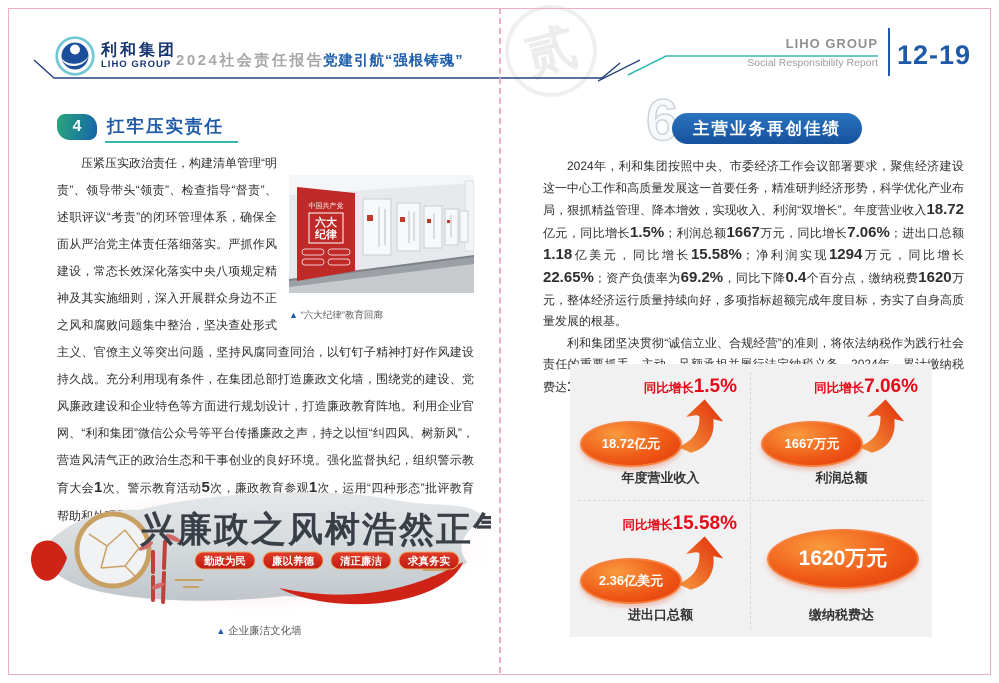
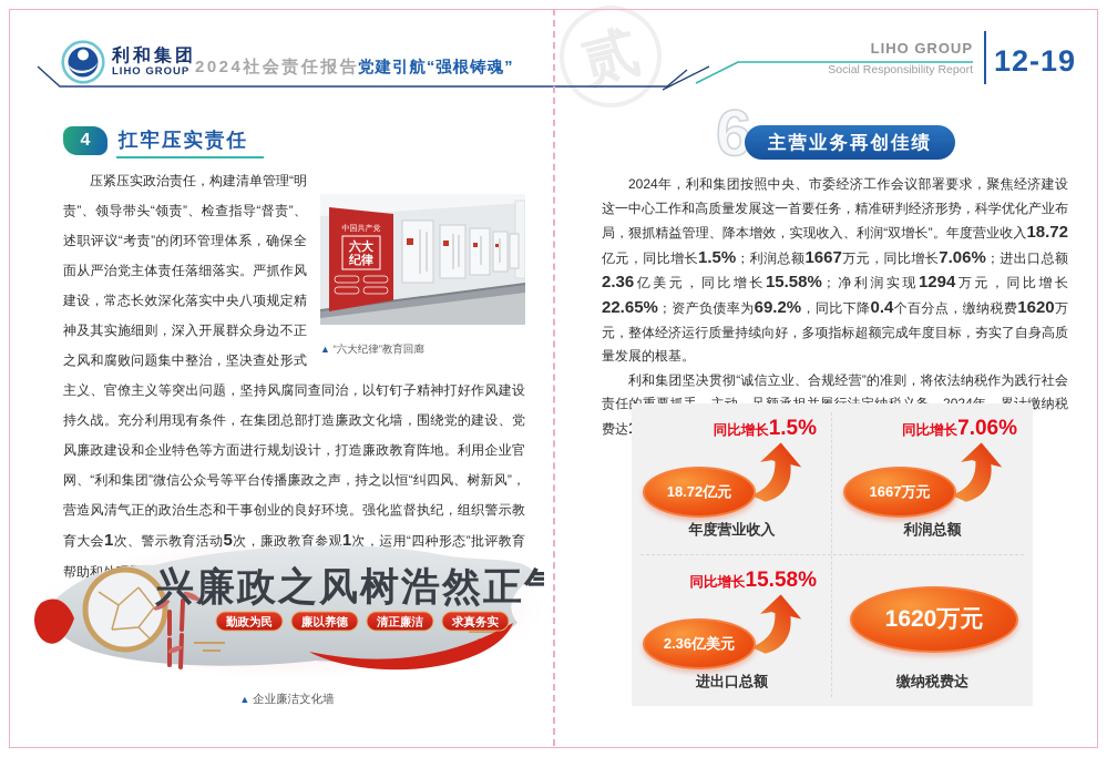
  利和集团
  LIHO GROUP
  2024社会责任报告
  党建引航“强根铸魂”
  LIHO GROUP
  Social Responsibility Report
  12-19
  4
  扛牢压实责任
  六大
  纪律
  ▲ “六大纪律”教育回廊
  压紧压实政治责任，构建清单管理“明责”、领导带头“领责”、检查指导“督责”、述职评议“考责”的闭环管理体系，确保全面从严治党主体责任落细落实。严抓作风建设，常态长效深化落实中央八项规定精神及其实施细则，深入开展群众身边不正之风和腐败问题集中整治，坚决查处形式主义、官僚主义等突出问题，坚持风腐同查同治，以钉钉子精神打好作风建设持久战。充分利用现有条件，在集团总部打造廉政文化墙，围绕党的建设、党风廉政建设和企业特色等方面进行规划设计，打造廉政教育阵地。利用企业官网、“利和集团”微信公众号等平台传播廉政之声，持之以恒“纠四风、树新风”，营造风清气正的政治生态和干事创业的良好环境。强化监督执纪，组织警示教育大会1次、警示教育活动5次，廉政教育参观1次，运用“四种形态”批评教育帮
  兴廉政之风树浩然正
  勤政为民
  廉以养德
  清正廉洁
  求真务实
  ▲ 企业廉洁文化墙
  6
  主营业务再创佳绩
- 2024年，利和集团按照中央、市委经济工作会议部署要求，聚焦经济建设这一中心工作和高质量发展这一首要任务，精准研判经济形势，科学优化产业布局，狠抓精益管理、降本增效，实现收入、利润“双增长”。年度营业收入18.72亿元，同比增长1.5%；利润总额1667万元，同比增长7.06%；进出口总额1.18亿美元，同比增长15.58%；净利润实现1294万元，同比增长22.65%；资产负债率为69.2%，同比下降0.4个百分点，缴纳税费1620万元，整体经济运行质量持续向好，多项指标超额完成年度目标，夯实了自身高质量发展的根基。
+ 2024年，利和集团按照中央、市委经济工作会议部署要求，聚焦经济建设这一中心工作和高质量发展这一首要任务，精准研判经济形势，科学优化产业布局，狠抓精益管理、降本增效，实现收入、利润“双增长”。年度营业收入18.72亿元，同比增长1.5%；利润总额1667万元，同比增长7.06%；进出口总额2.36亿美元，同比增长15.58%；净利润实现1294万元，同比增长22.65%；资产负债率为69.2%，同比下降0.4个百分点，缴纳税费1620万元，整体经济运行质量持续向好，多项指标超额完成年度目标，夯实了自身高质量发展的根基。
  同比增长1.5%
  18.72亿元
  年度营业收入
  同比增长7.06%
  1667万元
  利润总额
  同比增长15.58%
  2.36亿美元
  进出口总额
  1620万元
  缴纳税费达
